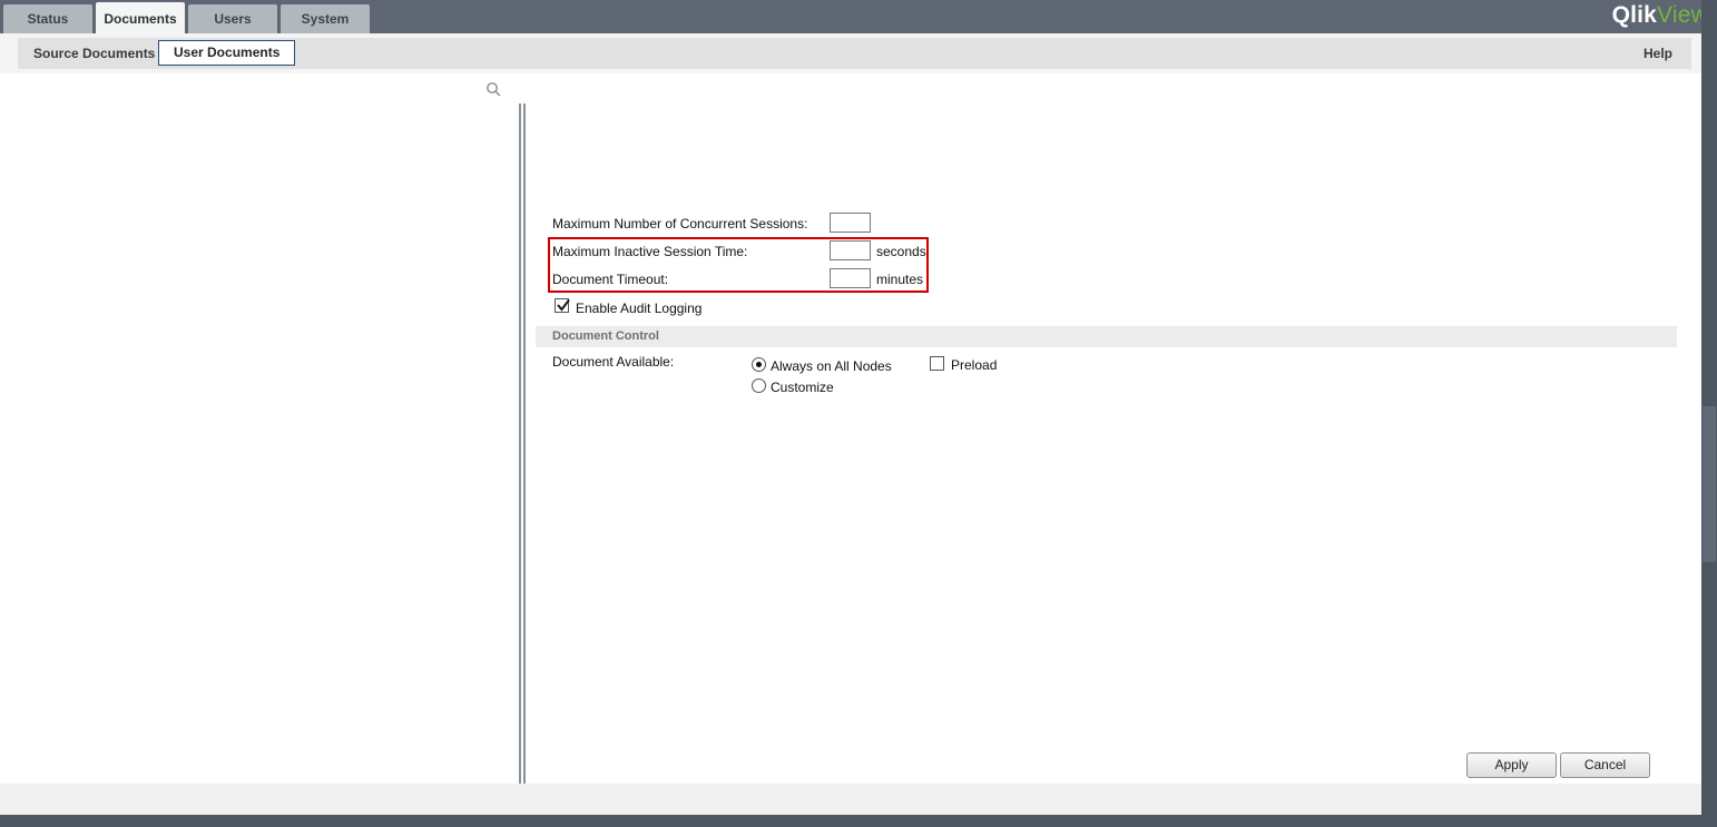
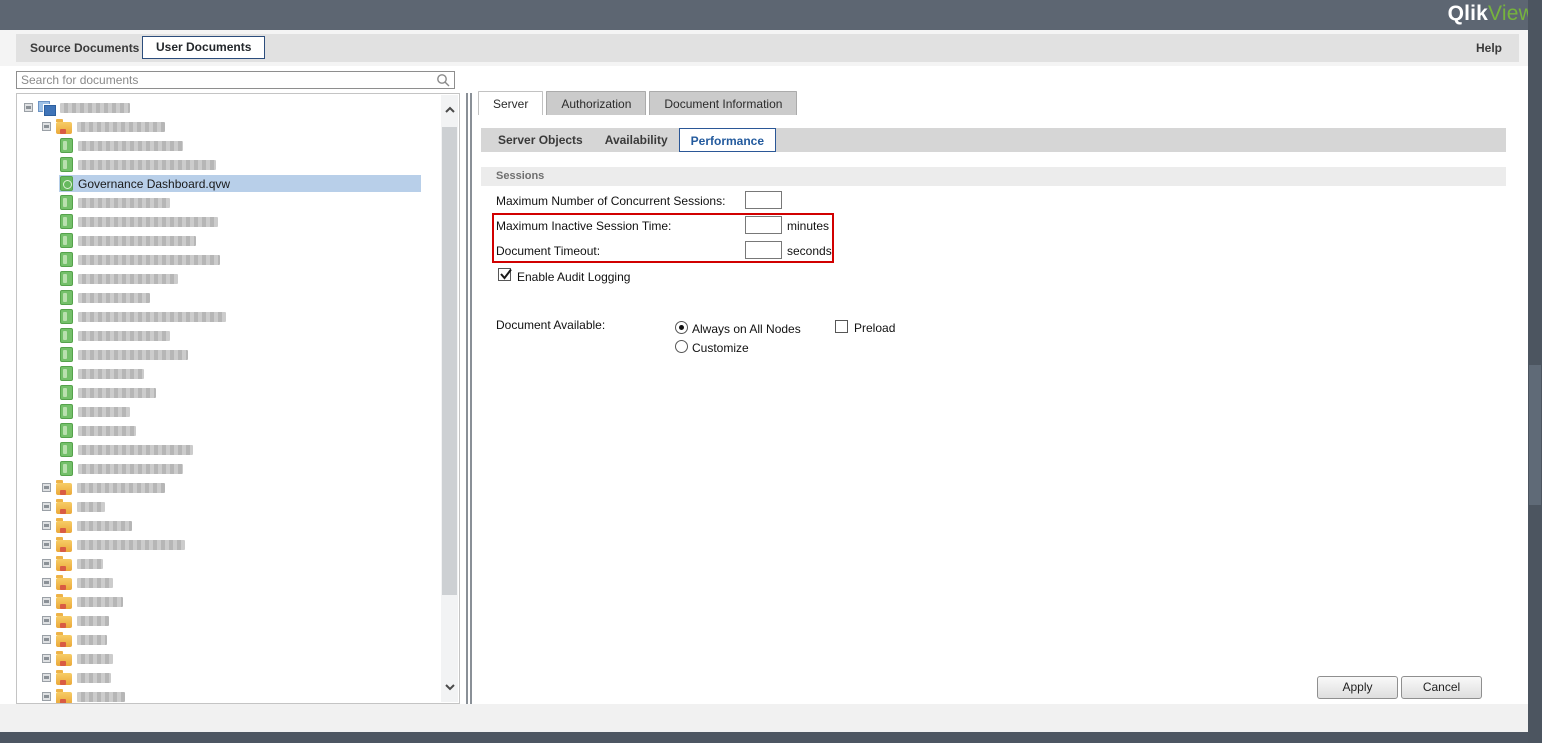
- Status
- Documents
- Users
- System
  QlikView
  Source Documents
  User Documents
  Help
+ Search for documents
+ Governance Dashboard.qvw
+ Server
+ Authorization
+ Document Information
+ Server Objects
+ Availability
+ Performance
+ Sessions
  Maximum Number of Concurrent Sessions:
  Maximum Inactive Session Time:
- seconds
+ minutes
  Document Timeout:
- minutes
+ seconds
  Enable Audit Logging
- Document Control
  Document Available:
  Always on All Nodes
  Customize
  Preload
  Apply
  Cancel
